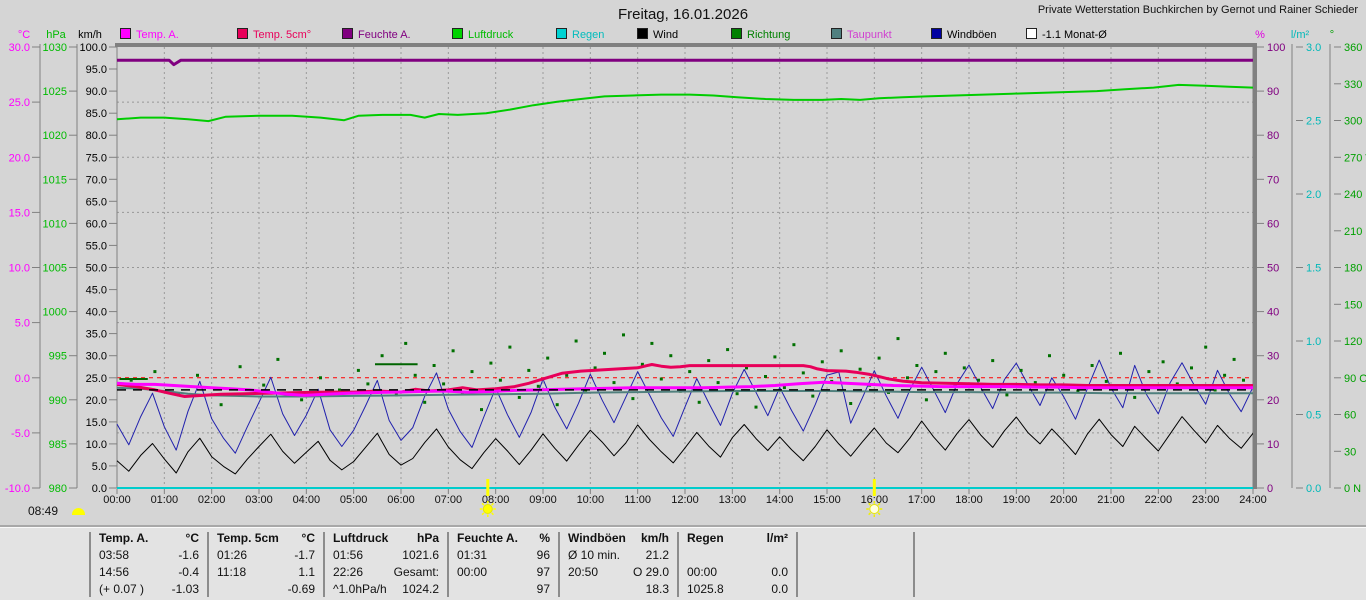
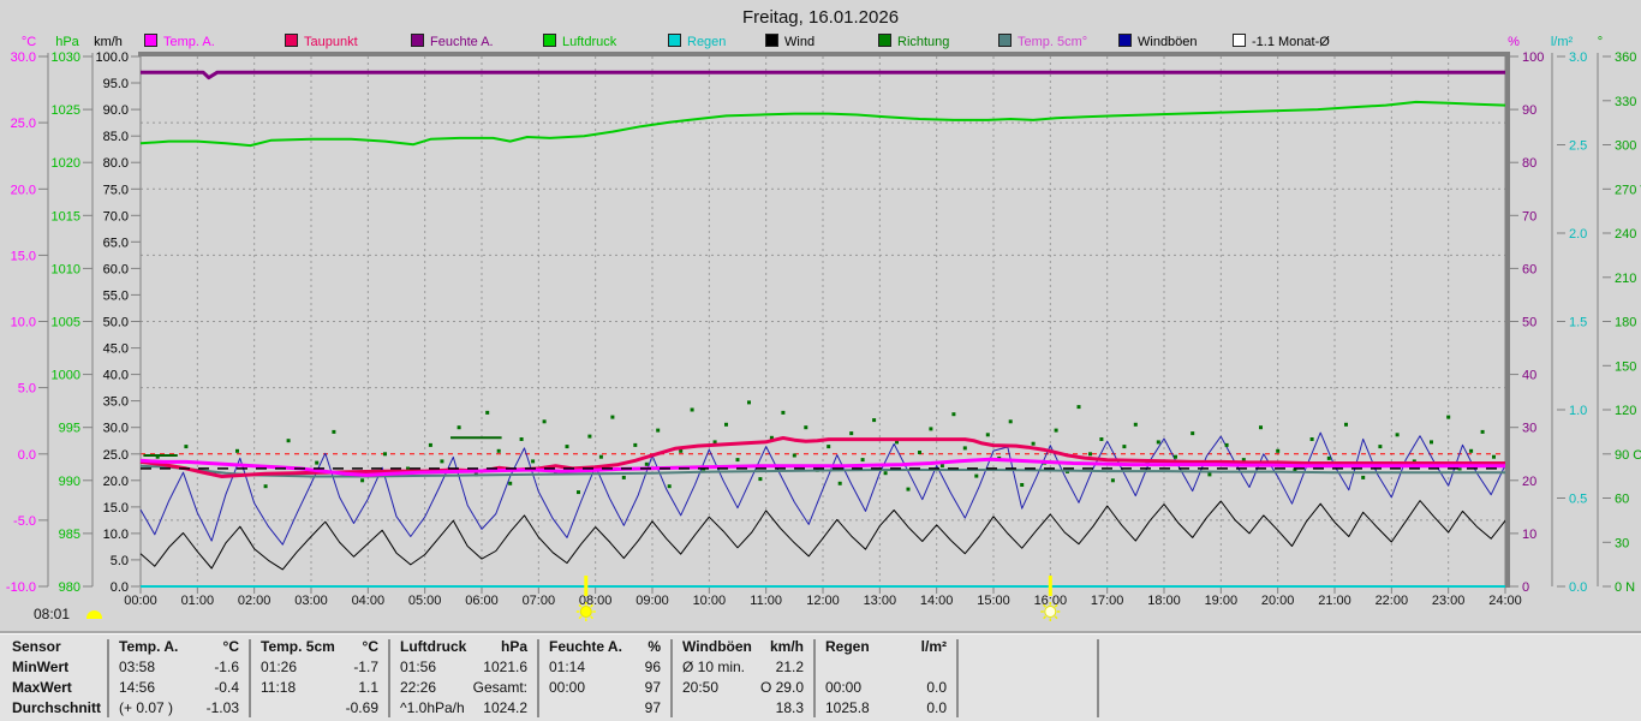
  Freitag, 16.01.2026
- Private Wetterstation Buchkirchen by Gernot und Rainer Schieder
  Temp. A.
- Temp. 5cm°
+ Taupunkt
  Feuchte A.
  Luftdruck
  Regen
  Wind
  Richtung
- Taupunkt
+ Temp. 5cm°
  Windböen
  -1.1 Monat-Ø
  30.0
  25.0
  20.0
  15.0
  10.0
  5.0
  0.0
  -5.0
  -10.0
  °C
  1030
  1025
  1020
  1015
  1010
  1005
  1000
  995
  990
  985
  980
  hPa
  100.0
  95.0
  90.0
  85.0
  80.0
  75.0
  70.0
  65.0
  60.0
  55.0
  50.0
  45.0
  40.0
  35.0
  30.0
  25.0
  20.0
  15.0
  10.0
  5.0
  0.0
  km/h
  100
  90
  80
  70
  60
  50
  40
  30
  20
  10
  0
  %
  3.0
  2.5
  2.0
  1.5
  1.0
  0.5
  0.0
  l/m²
  360
  330
  300
  270
  240
  210
  180
  150
  120
  90 O
  60
  30
  0 N
  °
  00:00
  01:00
  02:00
  03:00
  04:00
  05:00
  06:00
  07:00
  08:00
  09:00
  10:00
  11:00
  12:00
  13:00
  14:00
  15:00
  16:00
  17:00
  18:00
  19:00
  20:00
  21:00
  22:00
  23:00
  24:00
- 08:49
+ 08:01
+ Sensor
+ MinWert
+ MaxWert
+ Durchschnitt
  Temp. A.
  °C
  03:58
  -1.6
  14:56
  -0.4
  (+ 0.07 )
  -1.03
  Temp. 5cm
  °C
  01:26
  -1.7
  11:18
  1.1
  -0.69
  Luftdruck
  hPa
  01:56
  1021.6
  22:26
  Gesamt:
  ^1.0hPa/h
  1024.2
  Feuchte A.
  %
- 01:31
+ 01:14
  96
  00:00
  97
  97
  Windböen
  km/h
  Ø 10 min.
  21.2
  20:50
  O 29.0
  18.3
  Regen
  l/m²
  00:00
  0.0
  1025.8
  0.0
